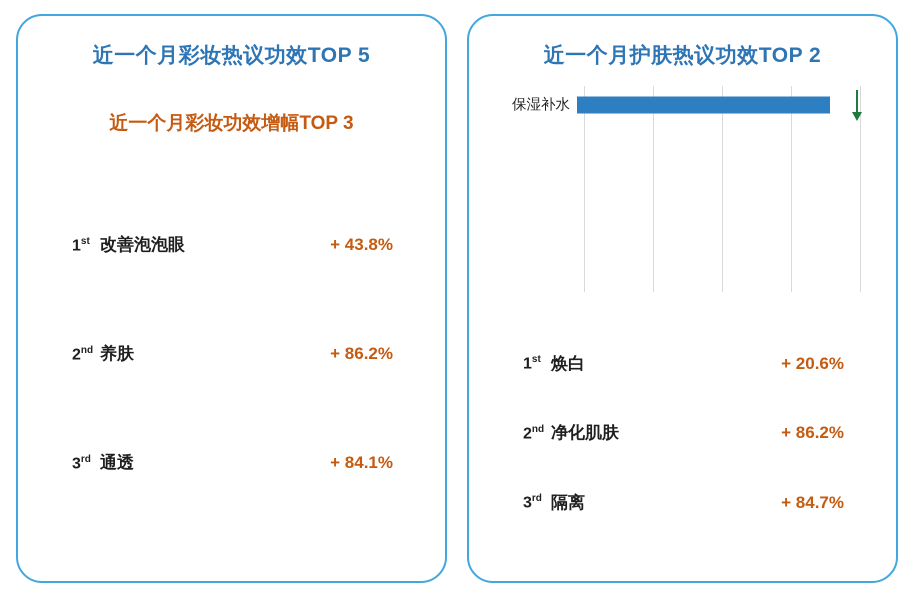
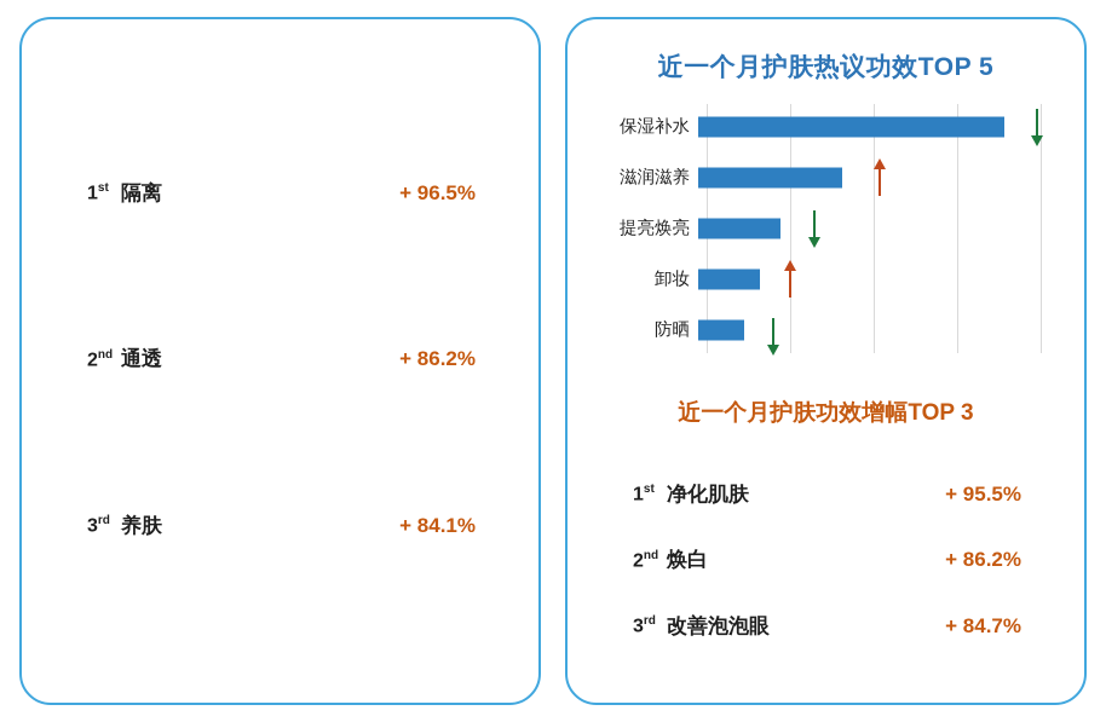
- 近一个月彩妆热议功效TOP 5
- 近一个月彩妆功效增幅TOP 3
  1st
- 改善泡泡眼
+ 隔离
- + 43.8%
+ + 96.5%
  2nd
- 养肤
+ 通透
  + 86.2%
  3rd
- 通透
+ 养肤
  + 84.1%
- 近一个月护肤热议功效TOP 2
+ 近一个月护肤热议功效TOP 5
  保湿补水
+ 滋润滋养
+ 提亮焕亮
+ 卸妆
+ 防晒
+ 近一个月护肤功效增幅TOP 3
  1st
- 焕白
+ 净化肌肤
- + 20.6%
+ + 95.5%
  2nd
- 净化肌肤
+ 焕白
  + 86.2%
  3rd
- 隔离
+ 改善泡泡眼
  + 84.7%
